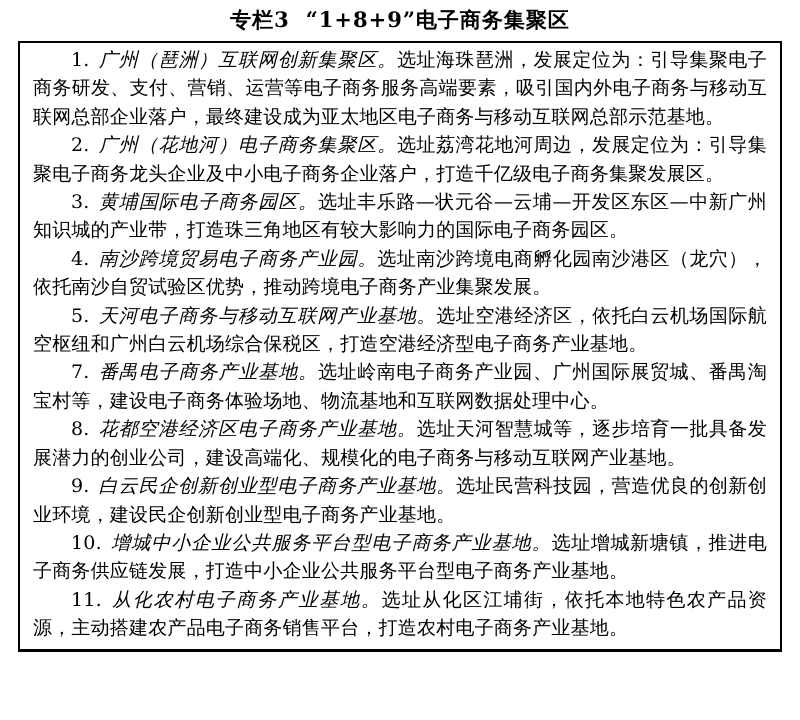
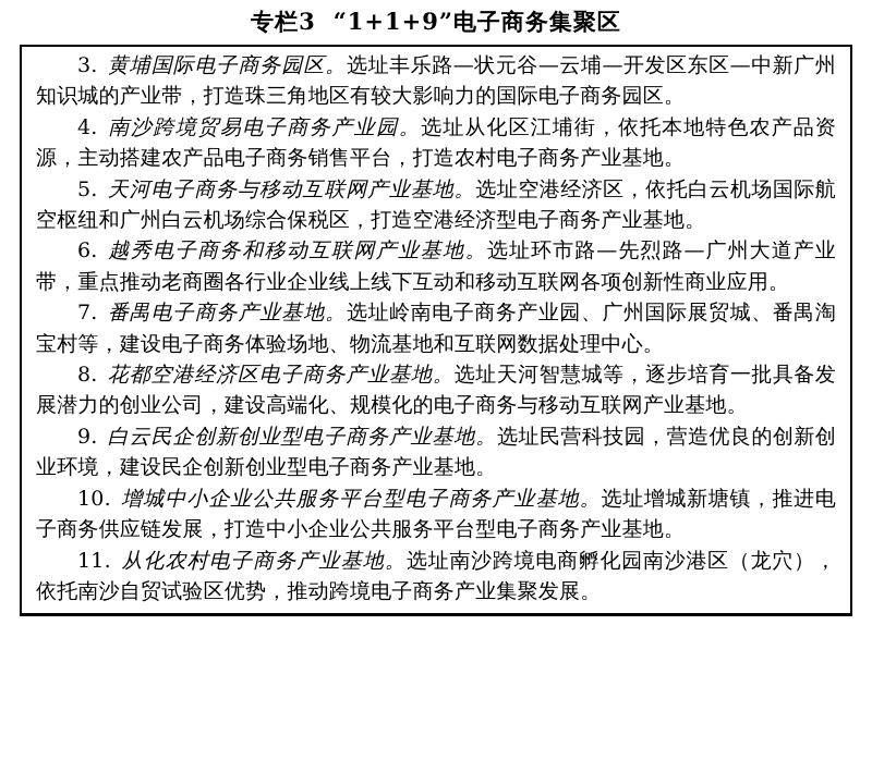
- 专栏3 “1+8+9”电子商务集聚区
+ 专栏3 “1+1+9”电子商务集聚区
- 1. 广州（琶洲）互联网创新集聚区。选址海珠琶洲，发展定位为：引导集聚电子商务研发、支付、营销、运营等电子商务服务高端要素，吸引国内外电子商务与移动互联网总部企业落户，最终建设成为亚太地区电子商务与移动互联网总部示范基地。
- 2. 广州（花地河）电子商务集聚区。选址荔湾花地河周边，发展定位为：引导集聚电子商务龙头企业及中小电子商务企业落户，打造千亿级电子商务集聚发展区。
  3. 黄埔国际电子商务园区。选址丰乐路—状元谷—云埔—开发区东区—中新广州知识城的产业带，打造珠三角地区有较大影响力的国际电子商务园区。
- 4. 南沙跨境贸易电子商务产业园。选址南沙跨境电商孵化园南沙港区（龙穴），依托南沙自贸试验区优势，推动跨境电子商务产业集聚发展。
+ 4. 南沙跨境贸易电子商务产业园。选址从化区江埔街，依托本地特色农产品资源，主动搭建农产品电子商务销售平台，打造农村电子商务产业基地。
  5. 天河电子商务与移动互联网产业基地。选址空港经济区，依托白云机场国际航空枢纽和广州白云机场综合保税区，打造空港经济型电子商务产业基地。
+ 6. 越秀电子商务和移动互联网产业基地。选址环市路—先烈路—广州大道产业带，重点推动老商圈各行业企业线上线下互动和移动互联网各项创新性商业应用。
  7. 番禺电子商务产业基地。选址岭南电子商务产业园、广州国际展贸城、番禺淘宝村等，建设电子商务体验场地、物流基地和互联网数据处理中心。
  8. 花都空港经济区电子商务产业基地。选址天河智慧城等，逐步培育一批具备发展潜力的创业公司，建设高端化、规模化的电子商务与移动互联网产业基地。
  9. 白云民企创新创业型电子商务产业基地。选址民营科技园，营造优良的创新创业环境，建设民企创新创业型电子商务产业基地。
  10. 增城中小企业公共服务平台型电子商务产业基地。选址增城新塘镇，推进电子商务供应链发展，打造中小企业公共服务平台型电子商务产业基地。
- 11. 从化农村电子商务产业基地。选址从化区江埔街，依托本地特色农产品资源，主动搭建农产品电子商务销售平台，打造农村电子商务产业基地。
+ 11. 从化农村电子商务产业基地。选址南沙跨境电商孵化园南沙港区（龙穴），依托南沙自贸试验区优势，推动跨境电子商务产业集聚发展。
